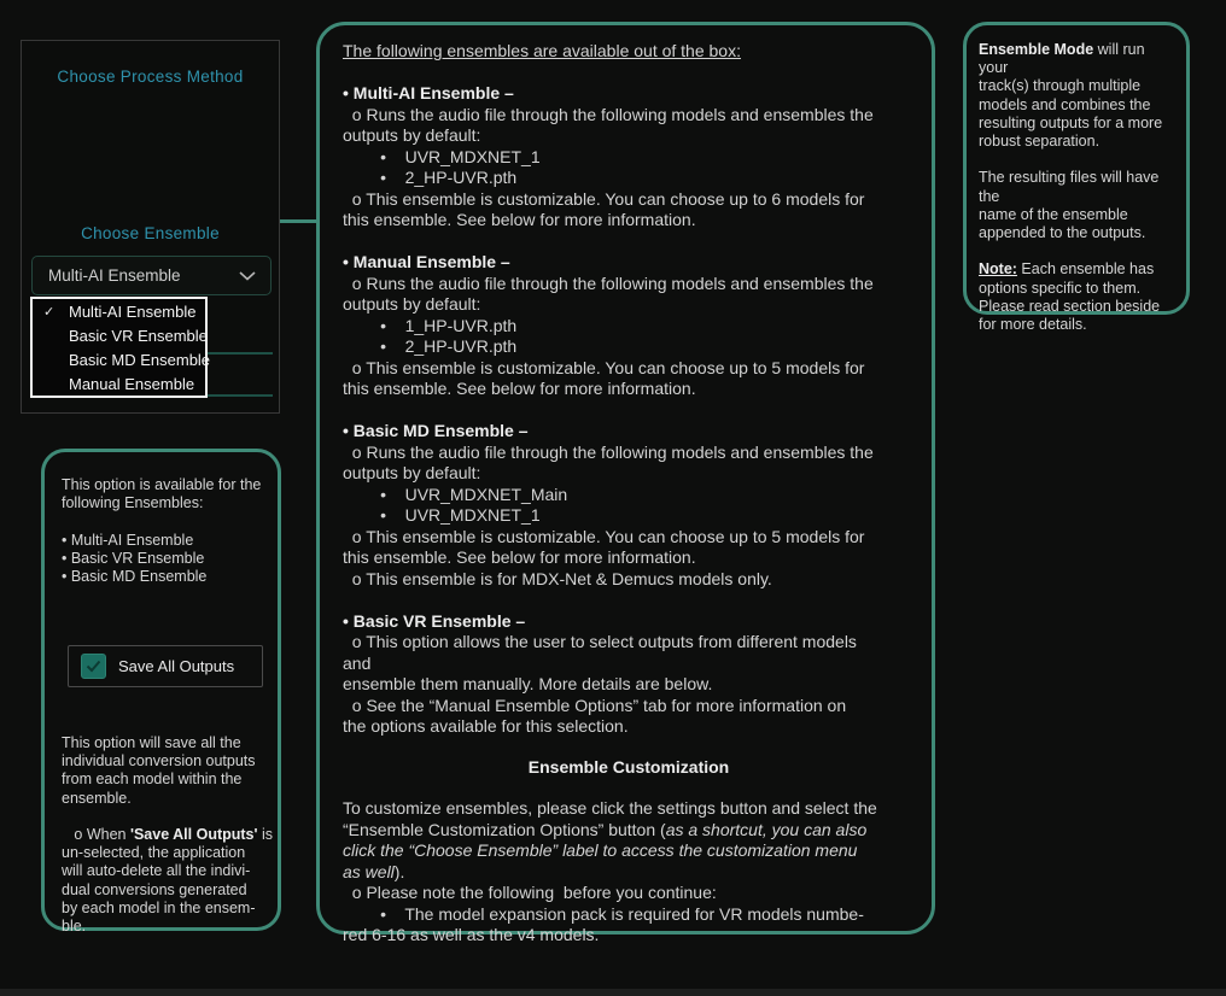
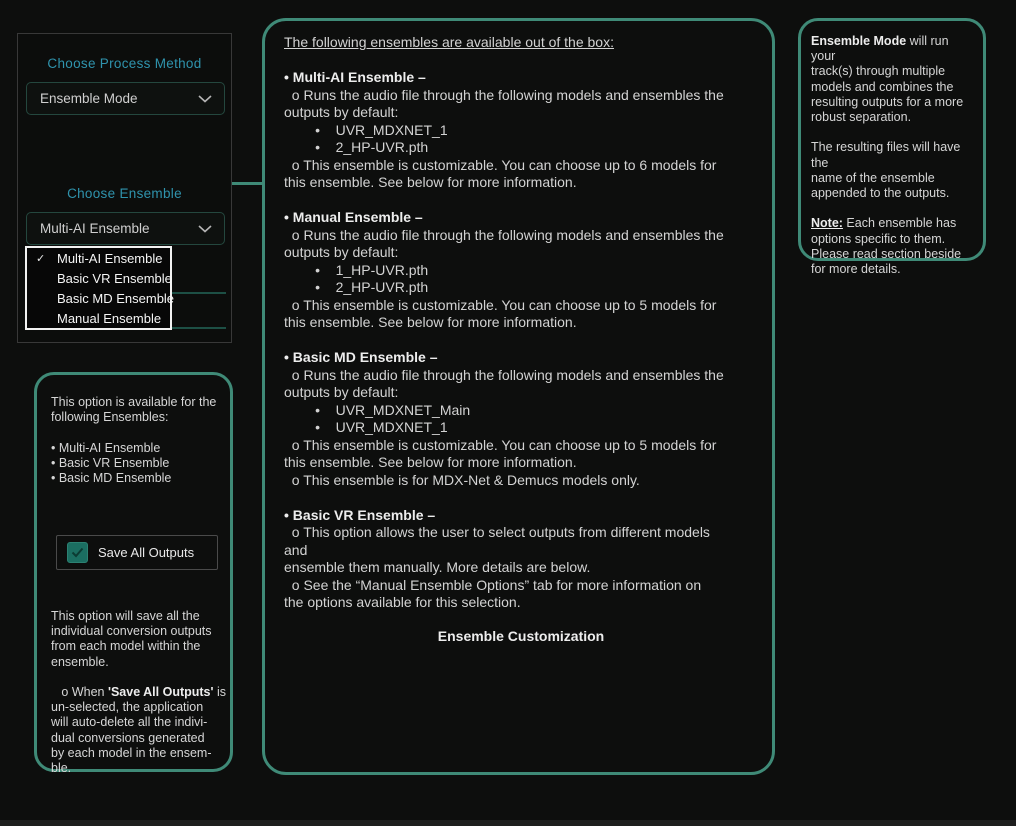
  Choose Process Method
+ Ensemble Mode
  Choose Ensemble
  Multi-AI Ensemble
  ✓
  Multi-AI Ensemble
  Basic VR Ensemble
  Basic MD Ensemble
  Manual Ensemble
  The following ensembles are available out of the box: • Multi-AI Ensemble –
  o Runs the audio file through the following models and ensembles the
  outputs by default:
  • UVR_MDXNET_1
  • 2_HP-UVR.pth
  o This ensemble is customizable. You can choose up to 6 models for
  this ensemble. See below for more information.
  • Manual Ensemble –
  o Runs the audio file through the following models and ensembles the
  outputs by default:
  • 1_HP-UVR.pth
  • 2_HP-UVR.pth
  o This ensemble is customizable. You can choose up to 5 models for
  this ensemble. See below for more information.
  • Basic MD Ensemble –
  o Runs the audio file through the following models and ensembles the
  outputs by default:
  • UVR_MDXNET_Main
  • UVR_MDXNET_1
  o This ensemble is customizable. You can choose up to 5 models for
  this ensemble. See below for more information.
  o This ensemble is for MDX-Net & Demucs models only.
  • Basic VR Ensemble –
  o This option allows the user to select outputs from different models
  and
  ensemble them manually. More details are below.
  o See the “Manual Ensemble Options” tab for more information on
  the options available for this selection.
  Ensemble Customization
- To customize ensembles, please click the settings button and select the
- “Ensemble Customization Options” button (as a shortcut, you can also
- click the “Choose Ensemble” label to access the customization menu
- as well).
- o Please note the following before you continue:
- • The model expansion pack is required for VR models numbe-
- red 6-16 as well as the v4 models.
  Ensemble Mode will run your
  track(s) through multiple
  models and combines the
  resulting outputs for a more
  robust separation.
  The resulting files will have the
  name of the ensemble
  appended to the outputs.
  Note: Each ensemble has
  options specific to them.
  Please read section beside
  for more details.
  This option is available for the
  following Ensembles:
  • Multi-AI Ensemble
  • Basic VR Ensemble
  • Basic MD Ensemble
  Save All Outputs
  This option will save all the
  individual conversion outputs
  from each model within the
  ensemble.
  o When 'Save All Outputs' is
  un-selected, the application
  will auto-delete all the indivi-
  dual conversions generated
  by each model in the ensem-
  ble.
